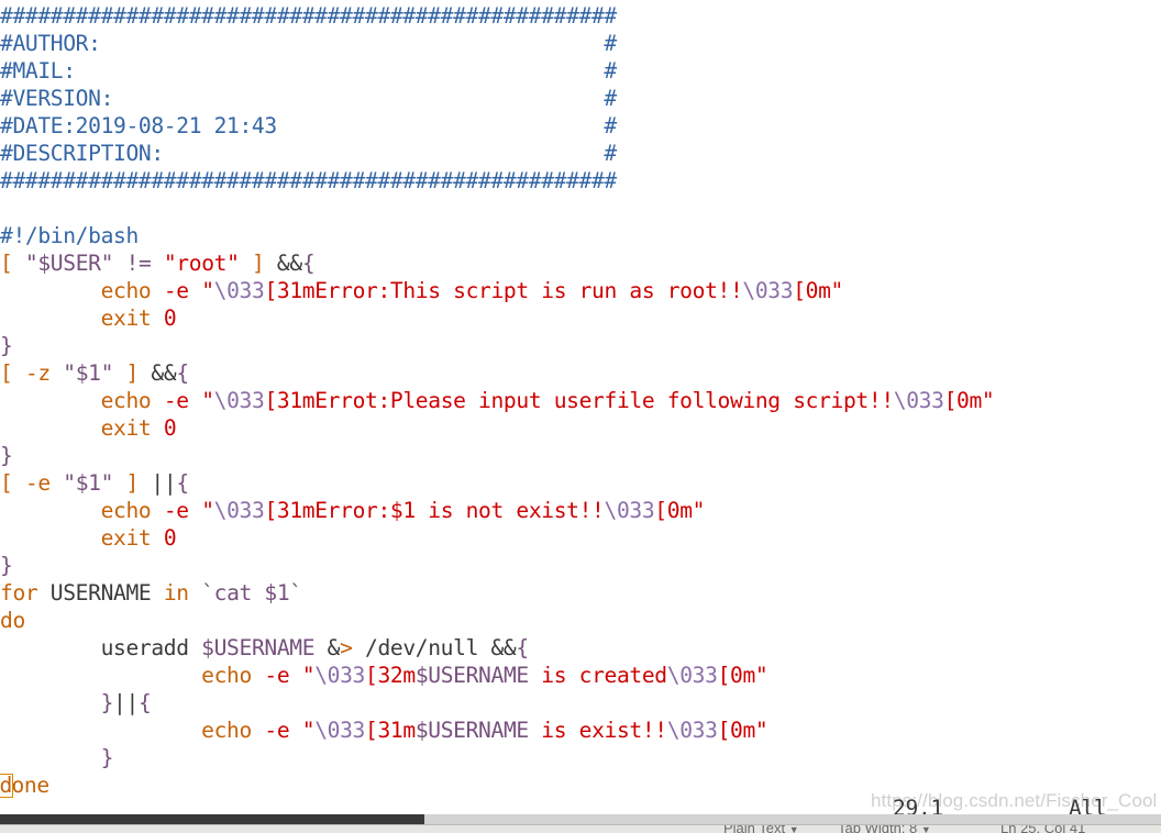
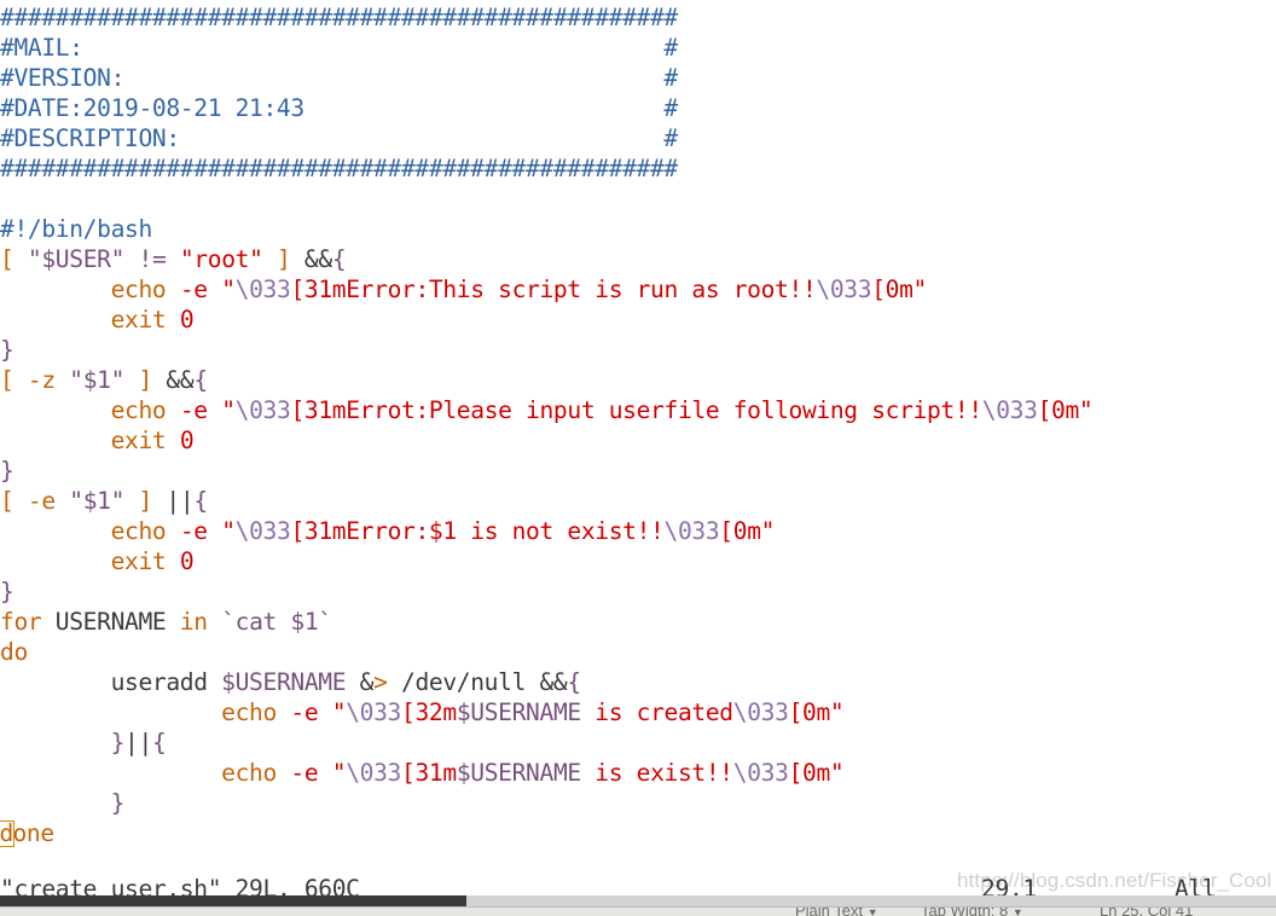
  #################################################
- #AUTHOR: #
  #MAIL: #
  #VERSION: #
  #DATE:2019-08-21 21:43 #
  #DESCRIPTION: #
  #################################################
  #!/bin/bash
  [ "$USER" != "root" ] &&{
  echo -e "\033[31mError:This script is run as root!!\033[0m"
  exit 0
  }
  [ -z "$1" ] &&{
  echo -e "\033[31mErrot:Please input userfile following script!!\033[0m"
  exit 0
  }
  [ -e "$1" ] ||{
  echo -e "\033[31mError:$1 is not exist!!\033[0m"
  exit 0
  }
  for USERNAME in `cat $1`
  do
  useradd $USERNAME &> /dev/null &&{
  echo -e "\033[32m$USERNAME is created\033[0m"
  }||{
  echo -e "\033[31m$USERNAME is exist!!\033[0m"
  }
  done
  https://blog.csdn.net/Fischer_Cool
+ "create_user.sh" 29L, 660C
  29,1
  All
  Plain Text ▼
  Tab Width: 8 ▼
  Ln 25, Col 41
